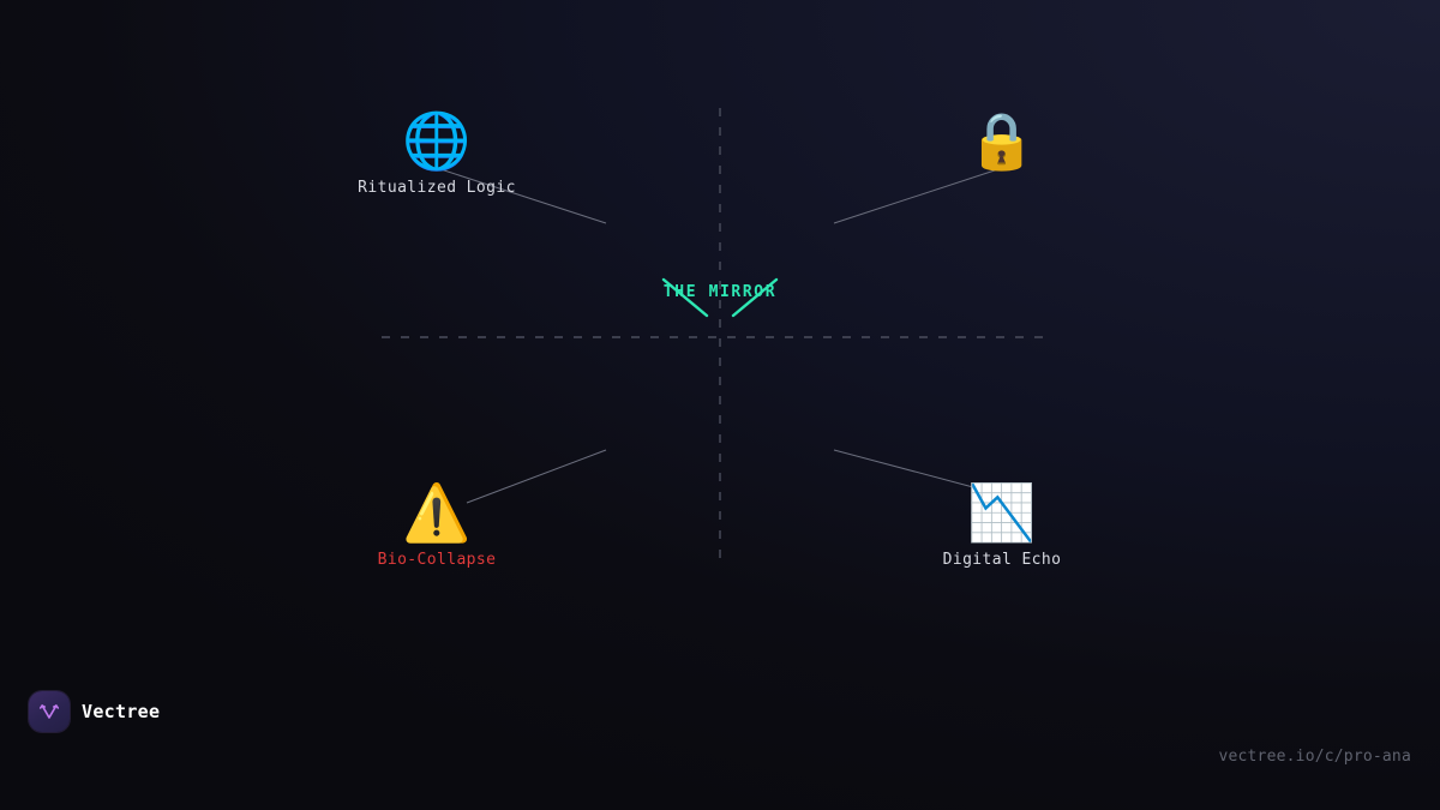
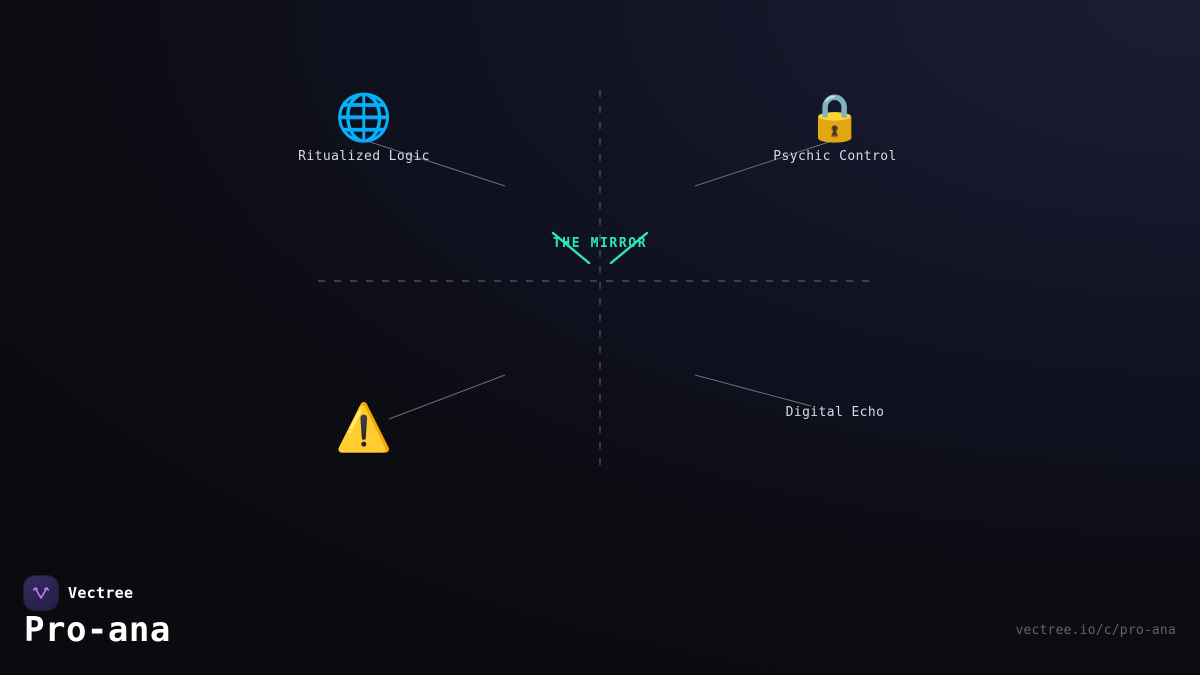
  🌐
  Ritualized Logic
  🔒
+ Psychic Control
  ⚠️
- Bio-Collapse
- 📉
  Digital Echo
  THE MIRROR
  Vectree
+ Pro-ana
  vectree.io/c/pro-ana
